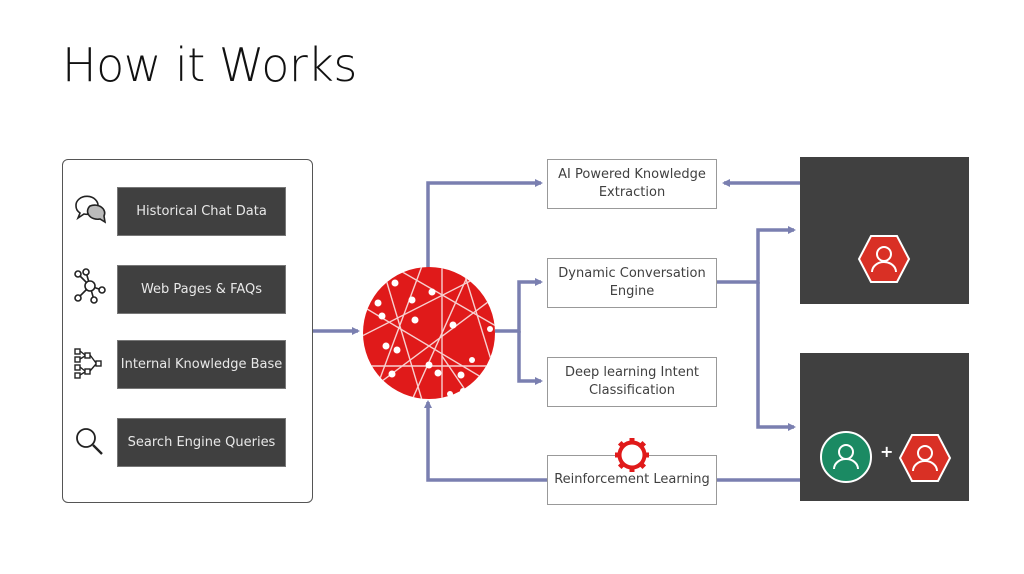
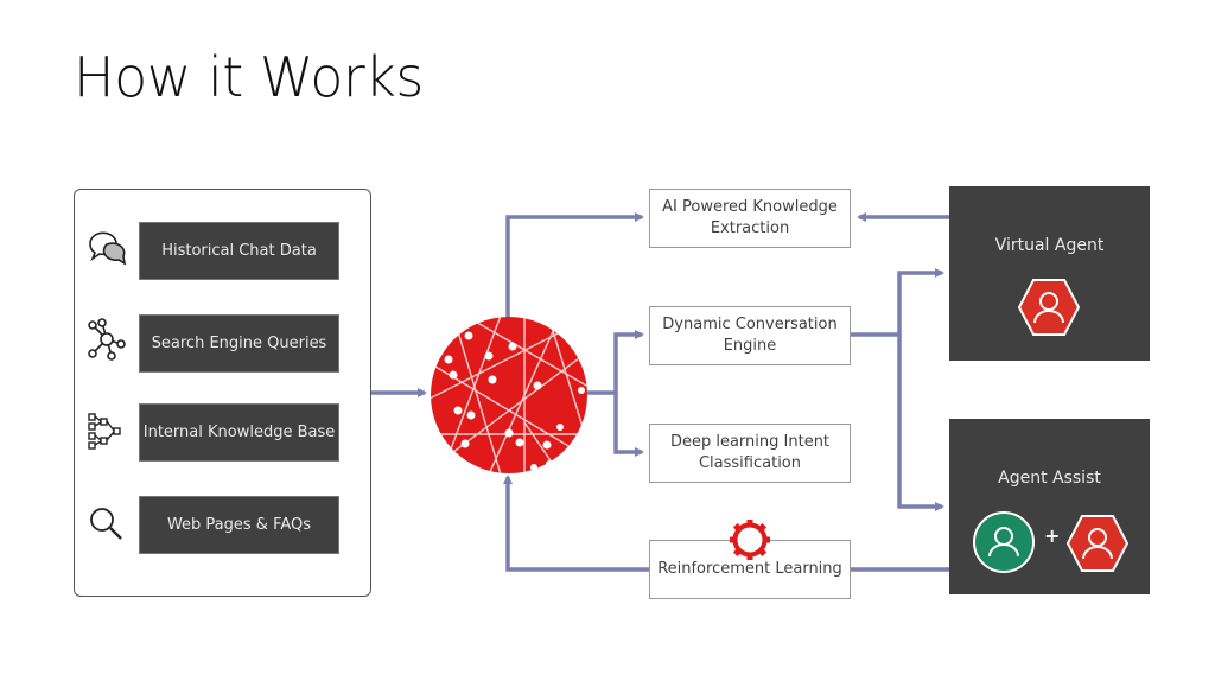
  How it Works
  Historical Chat Data
- Web Pages & FAQs
+ Search Engine Queries
  Internal Knowledge Base
- Search Engine Queries
+ Web Pages & FAQs
  AI Powered Knowledge Extraction
  Dynamic Conversation Engine
  Deep learning Intent Classification
  Reinforcement Learning
+ Virtual Agent
+ Agent Assist
  +
